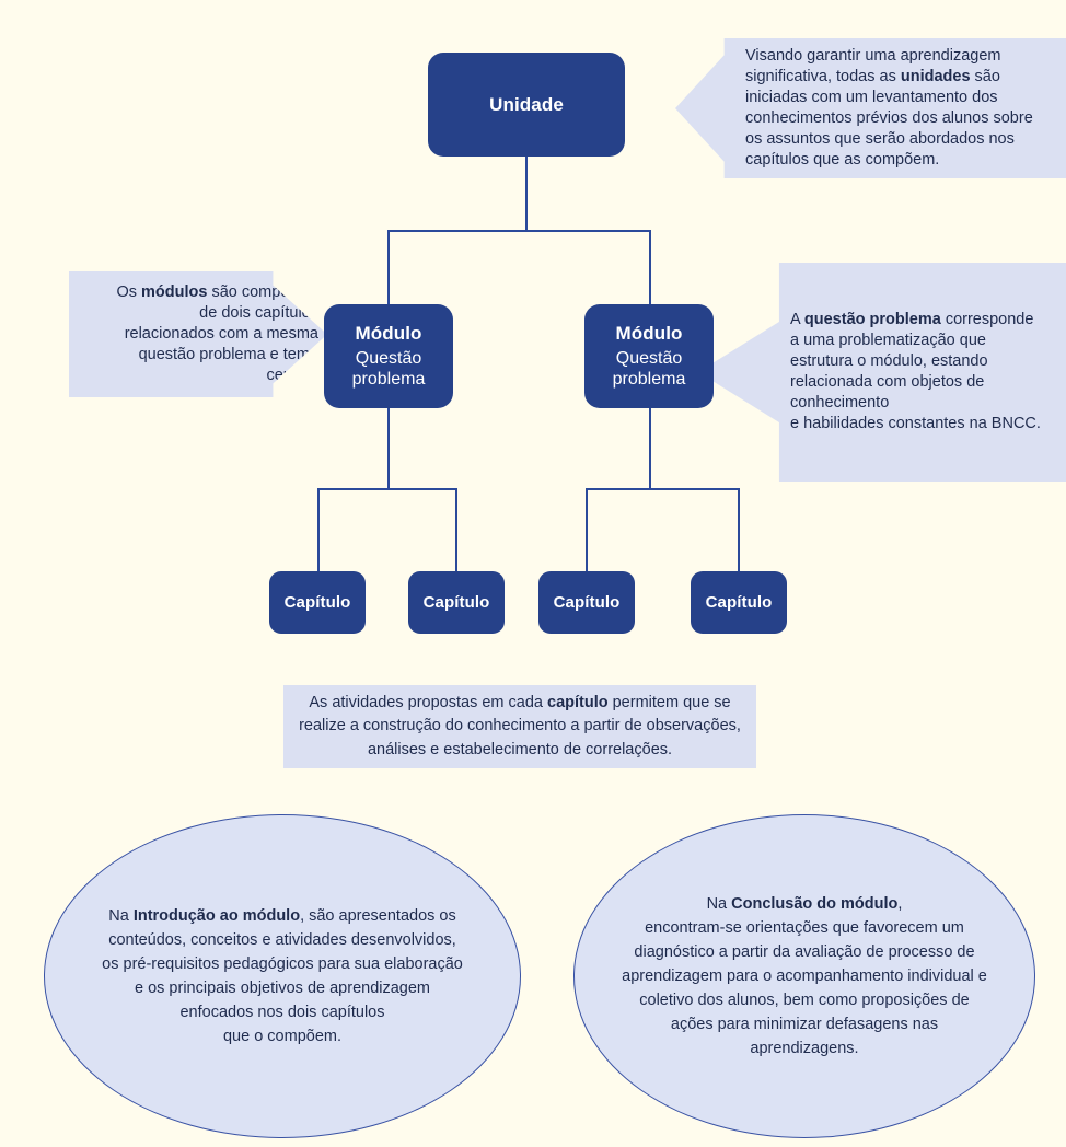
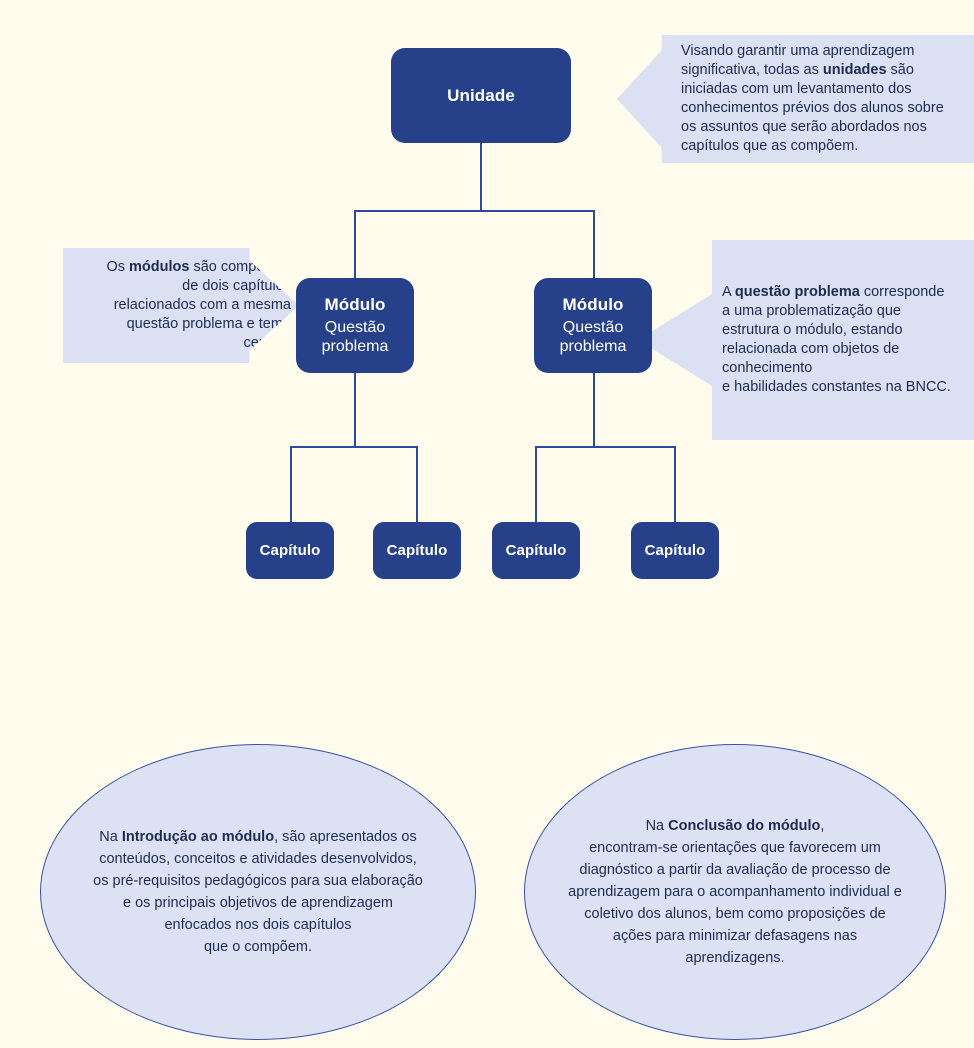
  Unidade
  Módulo
  Questão
  problema
  Módulo
  Questão
  problema
  Capítulo
  Capítulo
  Capítulo
  Capítulo
  Visando garantir uma aprendizagem significativa, todas as unidades são iniciadas com um levantamento dos conhecimentos prévios dos alunos sobre os assuntos que serão abordados nos capítulos que as compõem.
  Os módulos são comp de dois capítul relacionados com a mesma questão problema e tem ce
  A questão problema corresponde a uma problematização que estrutura o módulo, estando relacionada com objetos de conhecimento
  e habilidades constantes na BNCC.
- As atividades propostas em cada capítulo permitem que se realize a construção do conhecimento a partir de observações, análises e estabelecimento de correlações.
  Na Introdução ao módulo, são apresentados os conteúdos, conceitos e atividades desenvolvidos, os pré-requisitos pedagógicos para sua elaboração e os principais objetivos de aprendizagem enfocados nos dois capítulos
  que o compõem.
  Na Conclusão do módulo,
  encontram-se orientações que favorecem um diagnóstico a partir da avaliação de processo de aprendizagem para o acompanhamento individual e coletivo dos alunos, bem como proposições de ações para minimizar defasagens nas aprendizagens.
